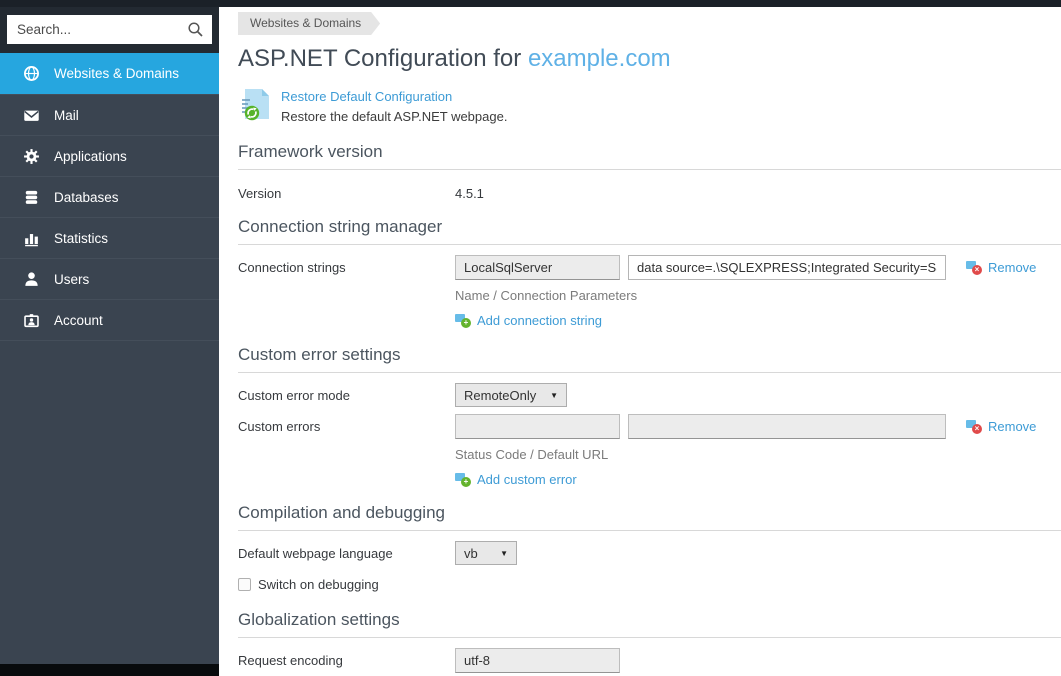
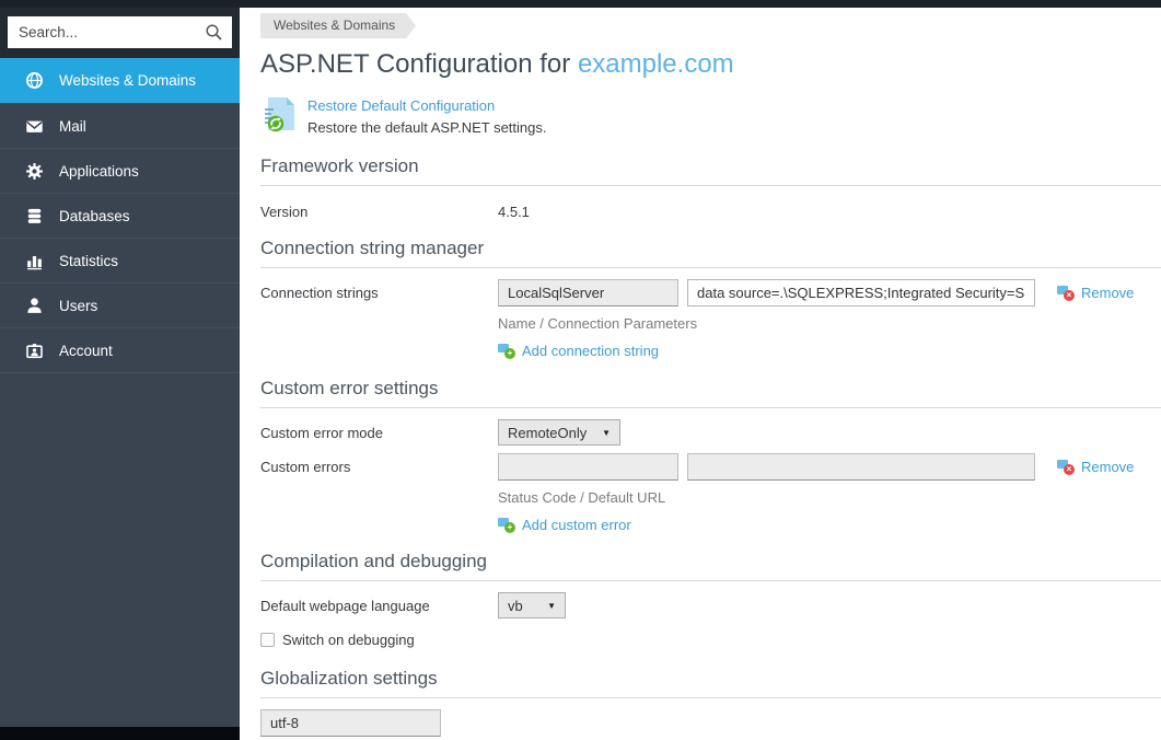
  Search...
  Websites & Domains
  Mail
  Applications
  Databases
  Statistics
  Users
  Account
  Websites & Domains
  ASP.NET Configuration for example.com
  Restore Default Configuration
- Restore the default ASP.NET webpage.
+ Restore the default ASP.NET settings.
  Framework version
  Version
  4.5.1
  Connection string manager
  Connection strings
  LocalSqlServer
  data source=.\SQLEXPRESS;Integrated Security=S
  ×
  Remove
  Name / Connection Parameters
  +
  Add connection string
  Custom error settings
  Custom error mode
  RemoteOnly
  ▼
  Custom errors
  ×
  Remove
  Status Code / Default URL
  +
  Add custom error
  Compilation and debugging
  Default webpage language
  vb
  ▼
  Switch on debugging
  Globalization settings
- Request encoding
  utf-8
